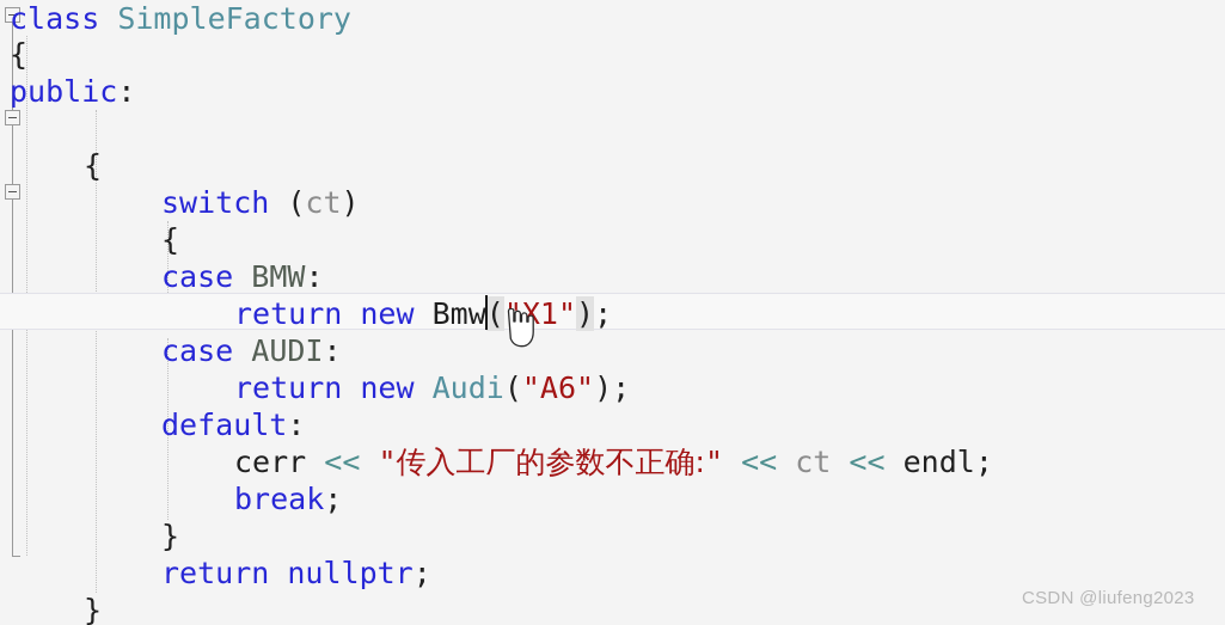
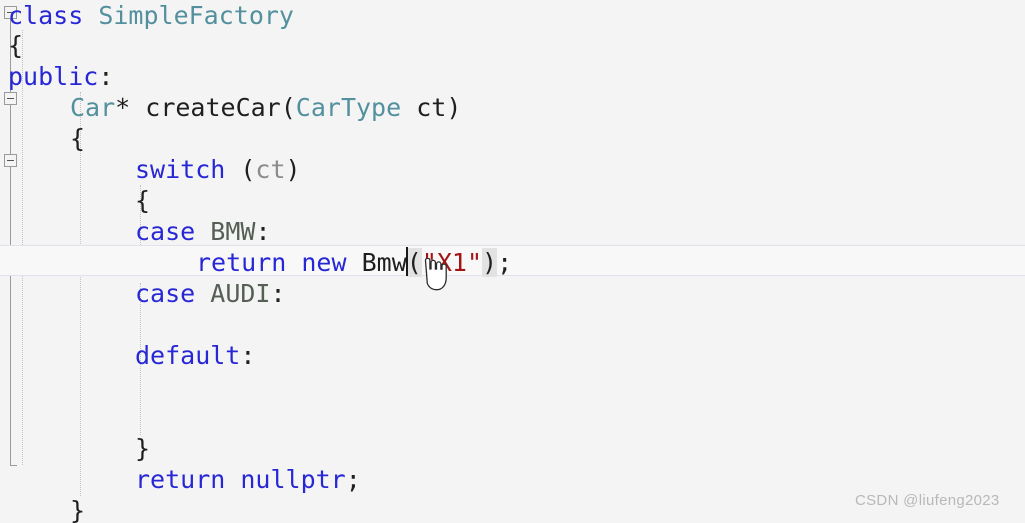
  class SimpleFactory
  {
  public:
+ Car* createCar(CarType ct)
  {
  switch (ct)
  {
  case BMW:
  return new Bmw( X1");
  case AUDI:
- return new Audi("A6");
  default:
- cerr << "传入工厂的参数不正确:" << ct << endl;
- break;
  }
  return nullptr;
  }
  CSDN @liufeng2023
